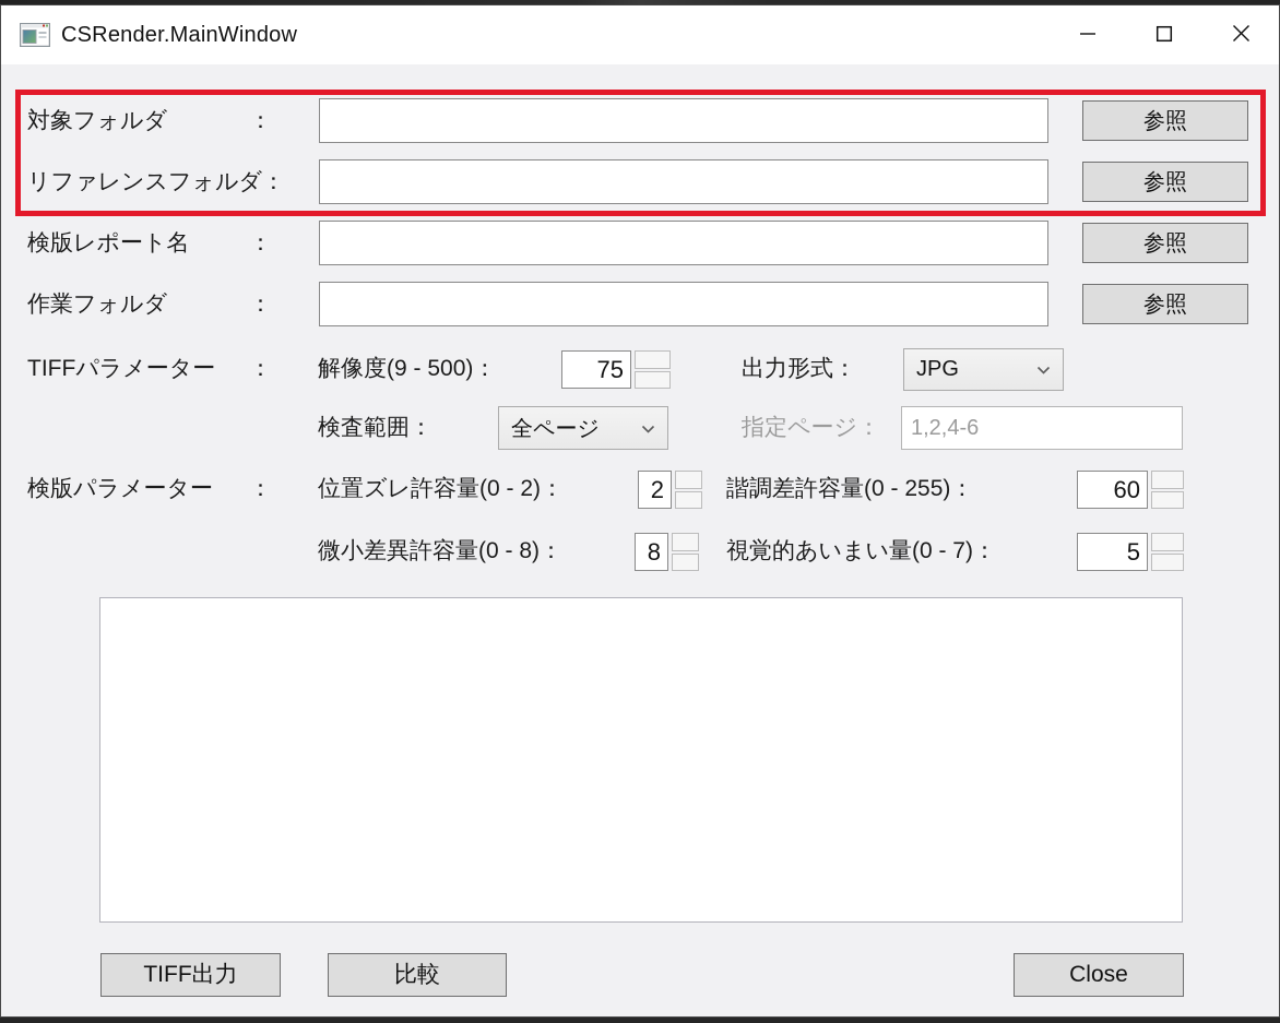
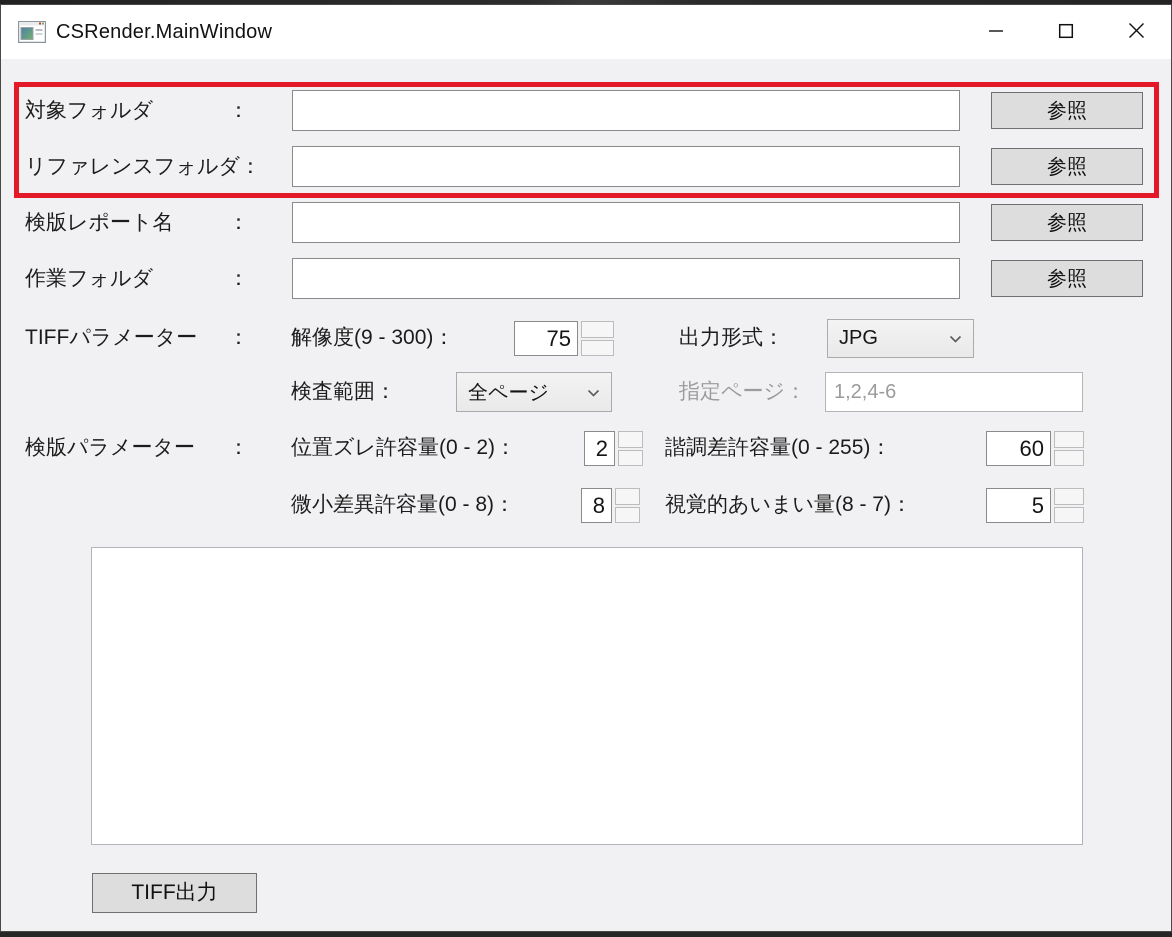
  CSRender.MainWindow
  対象フォルダ
  ：
  参照
  リファレンスフォルダ
  ：
  参照
  検版レポート名
  ：
  参照
  作業フォルダ
  ：
  参照
  TIFFパラメーター
  ：
- 解像度(9 - 500)：
+ 解像度(9 - 300)：
  75
  出力形式：
  JPG
  検査範囲：
  全ページ
  指定ページ：
  1,2,4-6
  検版パラメーター
  ：
  位置ズレ許容量(0 - 2)：
  2
  諧調差許容量(0 - 255)：
  60
  微小差異許容量(0 - 8)：
  8
- 視覚的あいまい量(0 - 7)：
+ 視覚的あいまい量(8 - 7)：
  5
  TIFF出力
- 比較
- Close
